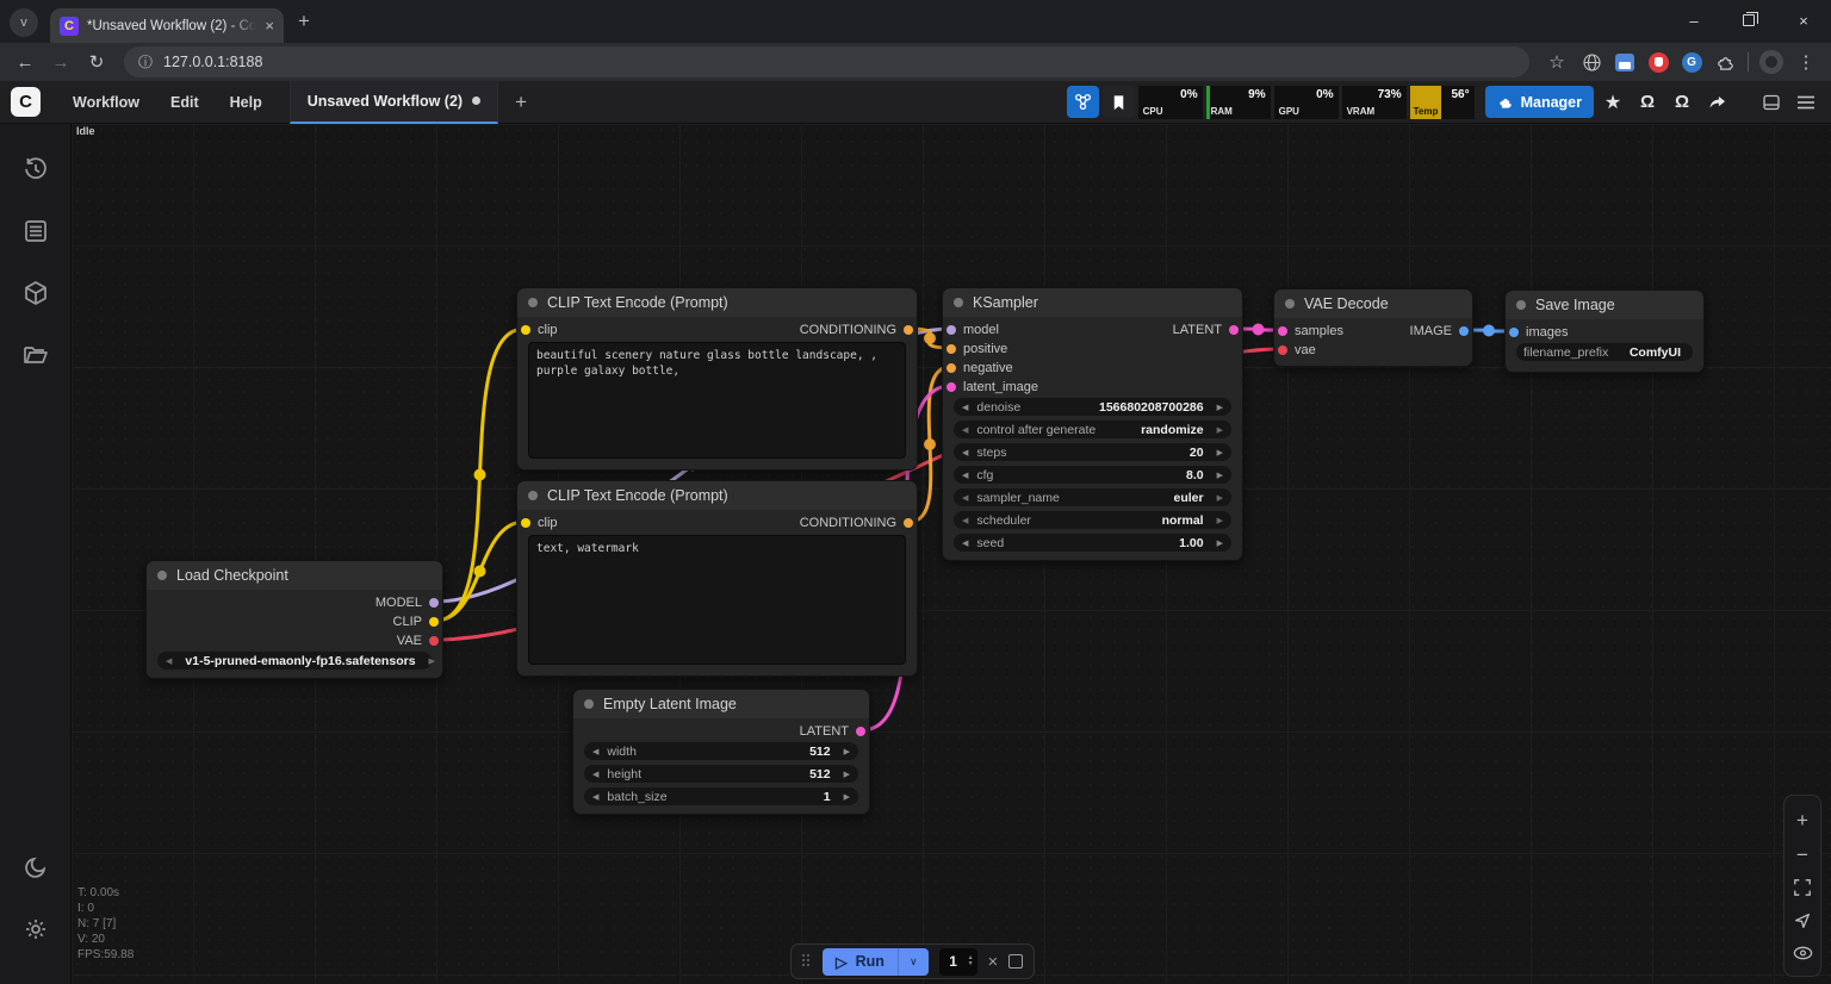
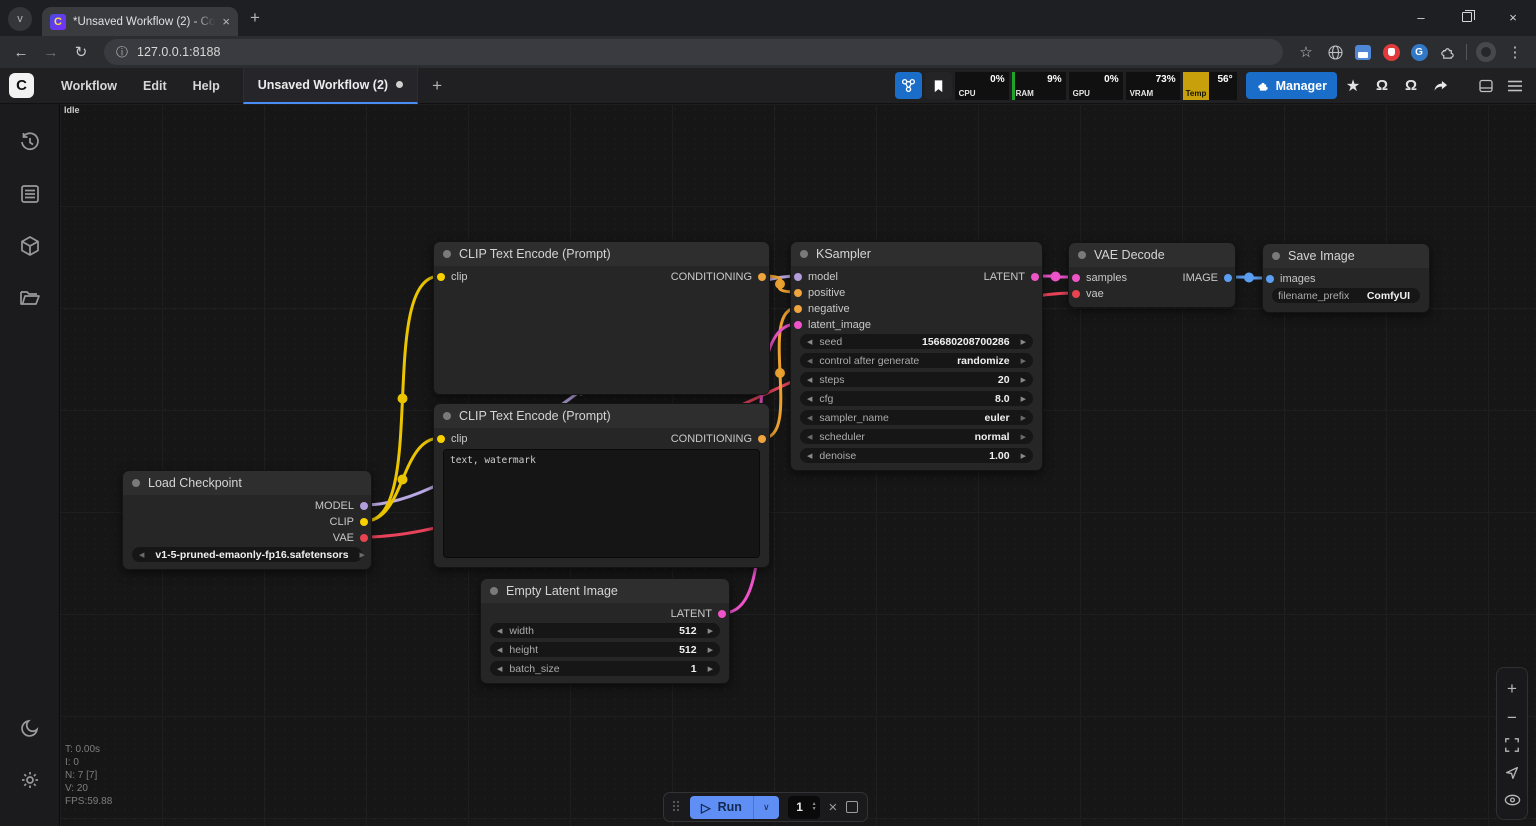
  v
  C
  *Unsaved Workflow (2) - Co
  ×
  +
  –
  ×
  ←
  →
  ↻
  ⓘ
  127.0.0.1:8188
  ☆
  G
  ⋮
  C
  Workflow
  Edit
  Help
  Unsaved Workflow (2)
  +
  CPU
  0%
  RAM
  9%
  GPU
  0%
  VRAM
  73%
  Temp
  56°
  Manager
  ★
  Ω
  Ω
  Idle
  Load Checkpoint
  MODEL
  CLIP
  VAE
  v1-5-pruned-emaonly-fp16.safetensors
  CLIP Text Encode (Prompt)
  clip
  CONDITIONING
- beautiful scenery nature glass bottle landscape, , purple galaxy bottle,
  CLIP Text Encode (Prompt)
  clip
  CONDITIONING
  text, watermark
  KSampler
  model
  LATENT
  positive
  negative
  latent_image
- denoise
+ seed
  156680208700286
  control after generate
  randomize
  steps
  20
  cfg
  8.0
  sampler_name
  euler
  scheduler
  normal
- seed
+ denoise
  1.00
  VAE Decode
  samples
  IMAGE
  vae
  Save Image
  images
  filename_prefix
  ComfyUI
  Empty Latent Image
  LATENT
  width
  512
  height
  512
  batch_size
  1
  T: 0.00s
  I: 0
  N: 7 [7]
  V: 20
  FPS:59.88
  ▷
  Run
  ∨
  1
  ×
  +
  −
